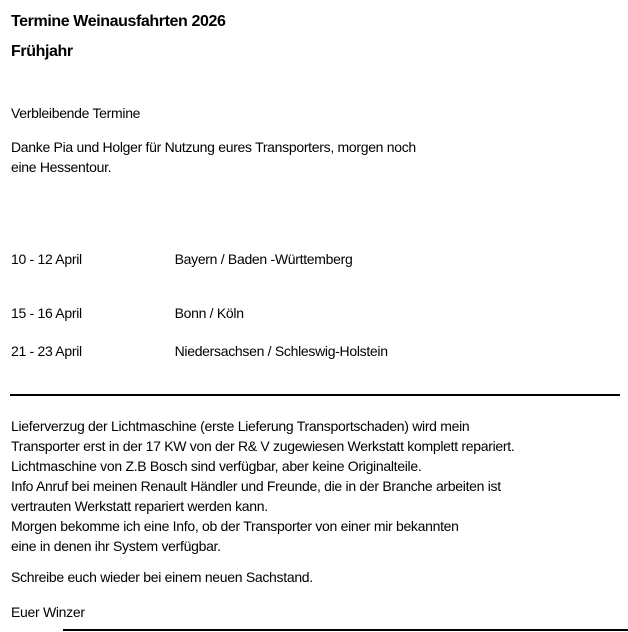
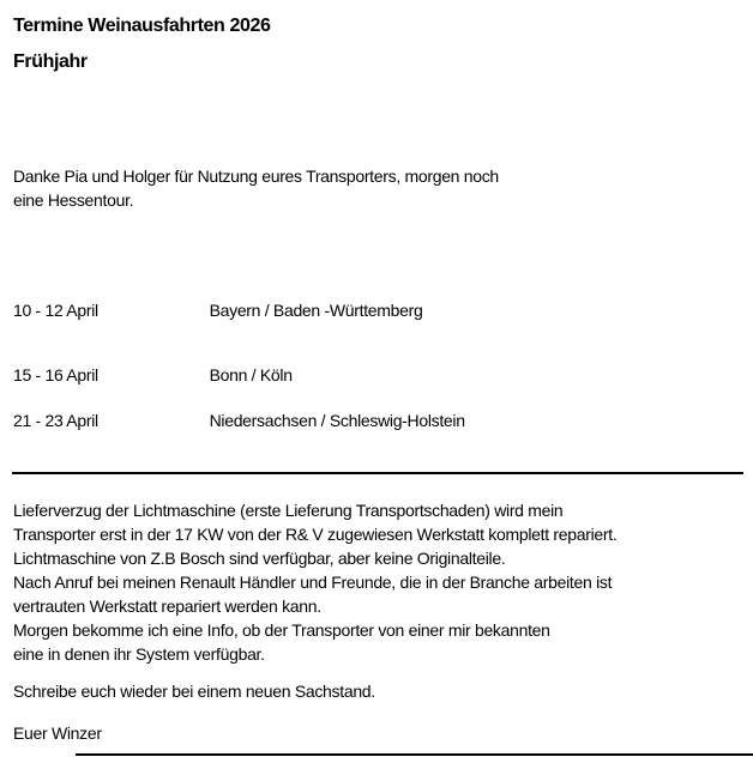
  Termine Weinausfahrten 2026
  Frühjahr
- Verbleibende Termine
  Danke Pia und Holger für Nutzung eures Transporters, morgen noch
  eine Hessentour.
  10 - 12 April Bayern / Baden -Württemberg
  15 - 16 April Bonn / Köln
  21 - 23 April Niedersachsen / Schleswig-Holstein
  Lieferverzug der Lichtmaschine (erste Lieferung Transportschaden) wird mein
  Transporter erst in der 17 KW von der R& V zugewiesen Werkstatt komplett repariert.
  Lichtmaschine von Z.B Bosch sind verfügbar, aber keine Originalteile.
- Info Anruf bei meinen Renault Händler und Freunde, die in der Branche arbeiten ist
+ Nach Anruf bei meinen Renault Händler und Freunde, die in der Branche arbeiten ist
  vertrauten Werkstatt repariert werden kann.
  Morgen bekomme ich eine Info, ob der Transporter von einer mir bekannten
  eine in denen ihr System verfügbar.
  Schreibe euch wieder bei einem neuen Sachstand.
  Euer Winzer
